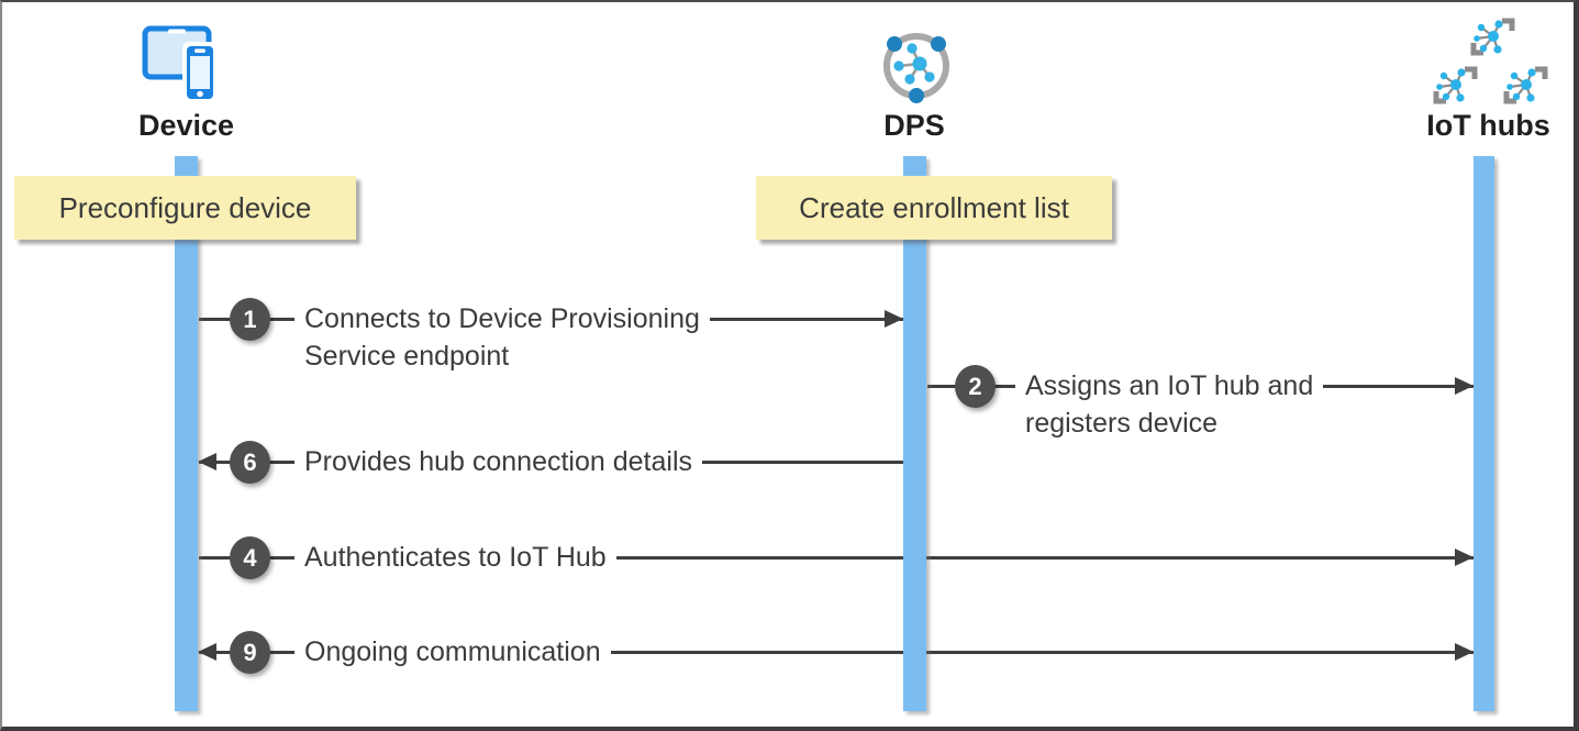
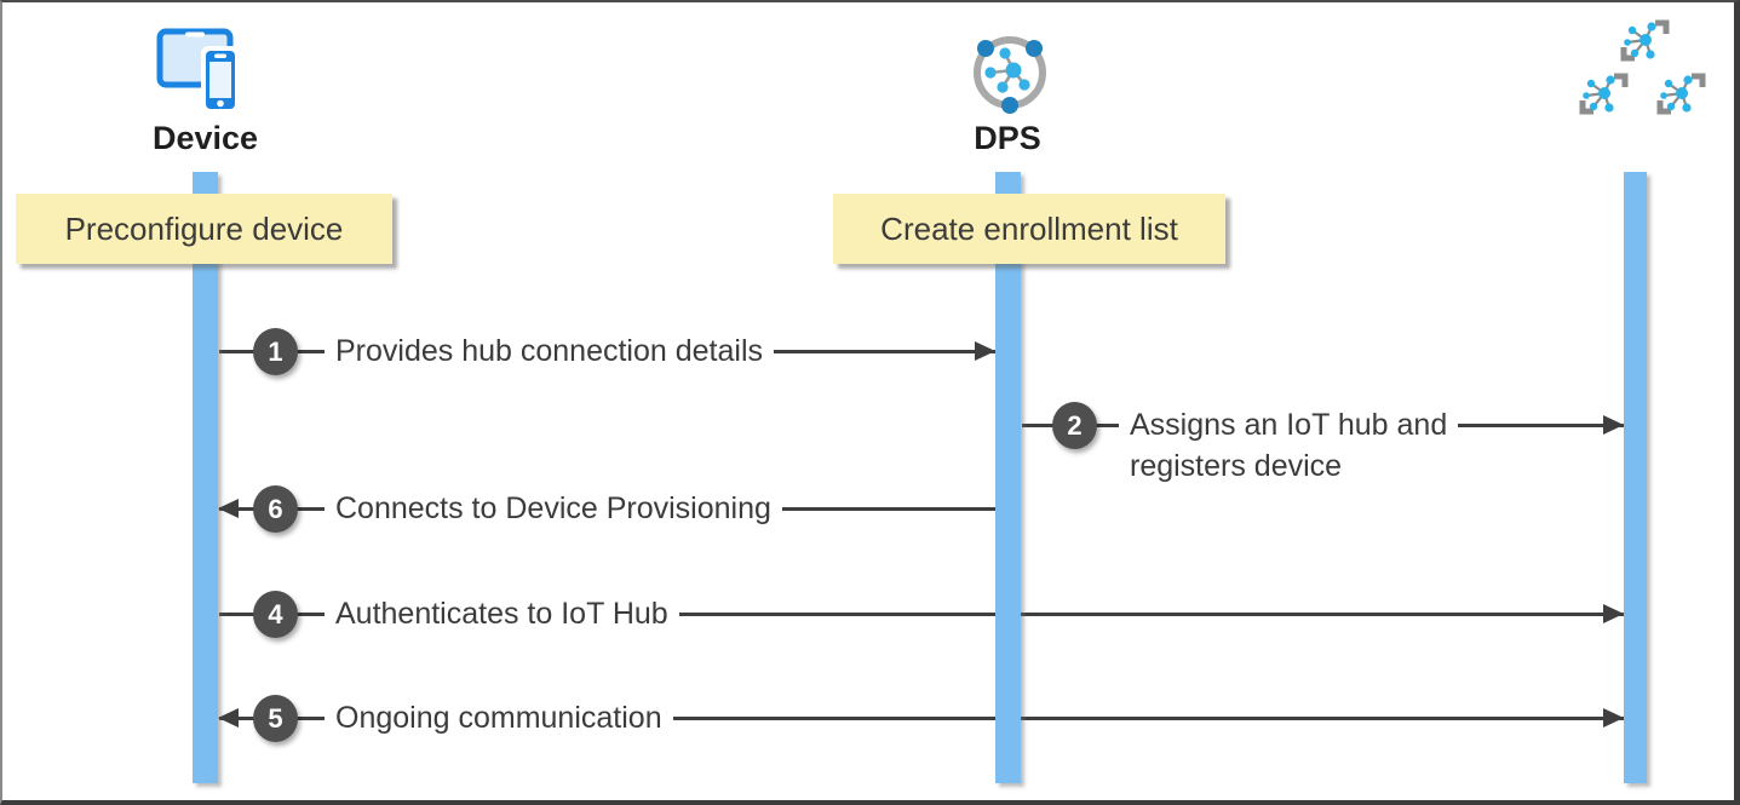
  Device
  DPS
- IoT hubs
  Preconfigure device
  Create enrollment list
  1
- Connects to Device Provisioning
+ Provides hub connection details
- Service endpoint
  2
  Assigns an IoT hub and
  registers device
  6
- Provides hub connection details
+ Connects to Device Provisioning
  4
  Authenticates to IoT Hub
- 9
+ 5
  Ongoing communication
